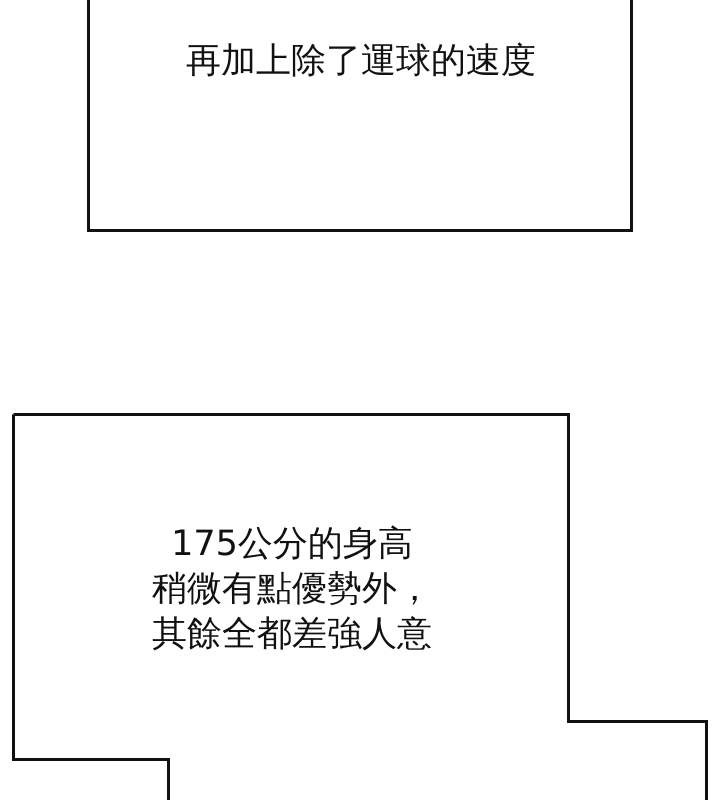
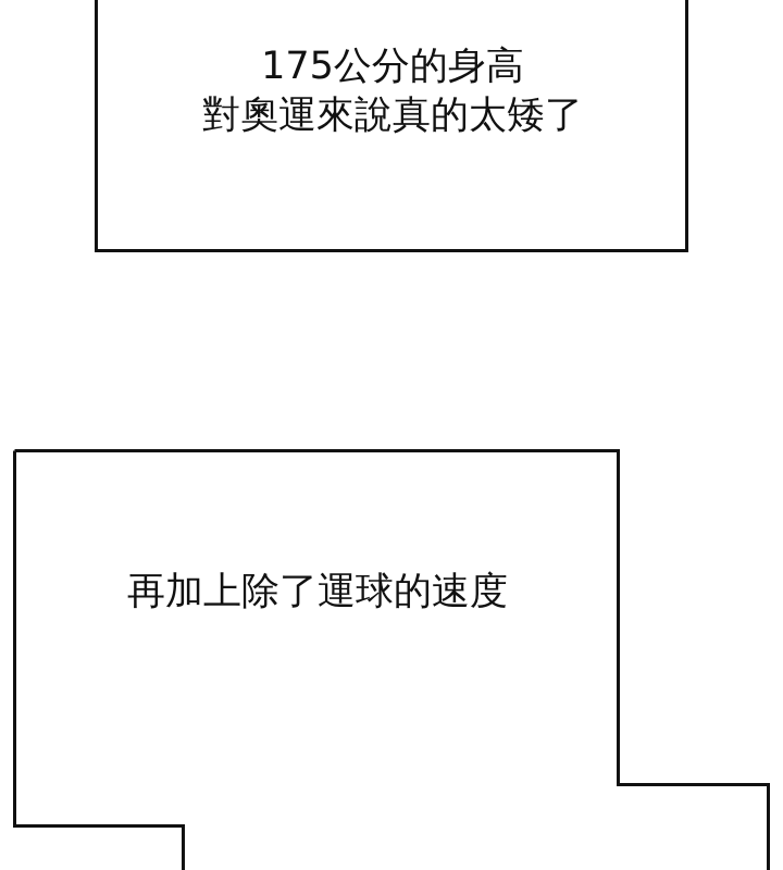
- 再加上除了運球的速度
+ 175公分的身高
+ 對奧運來說真的太矮了
- 175公分的身高
+ 再加上除了運球的速度
- 稍微有點優勢外，
- 其餘全都差強人意
